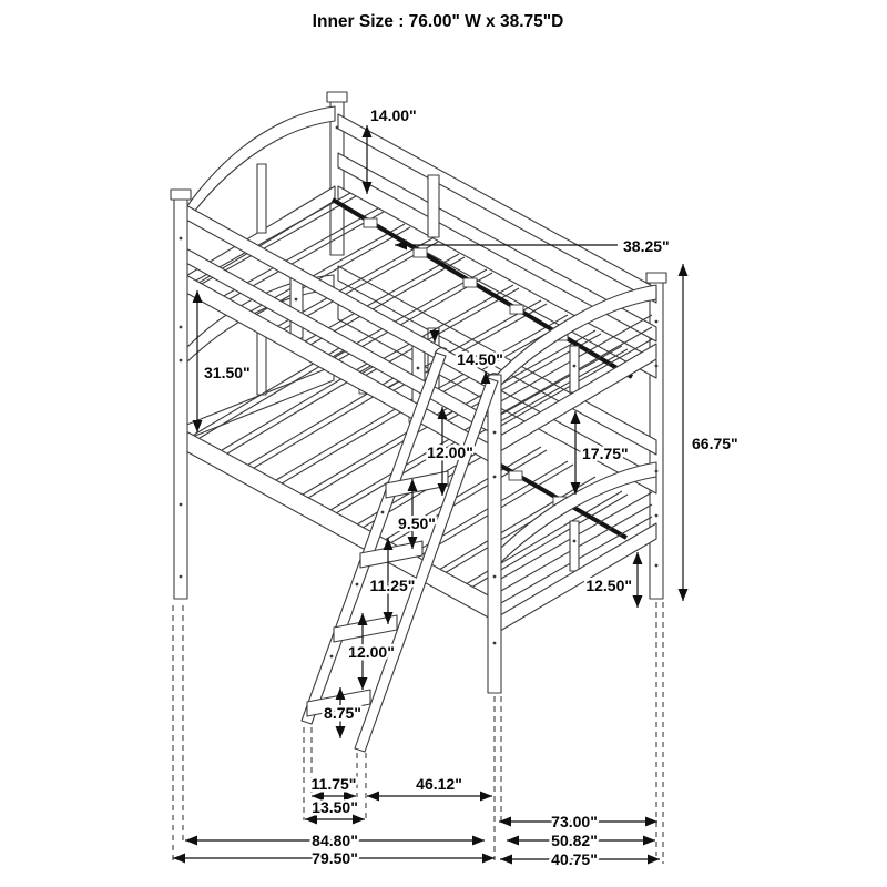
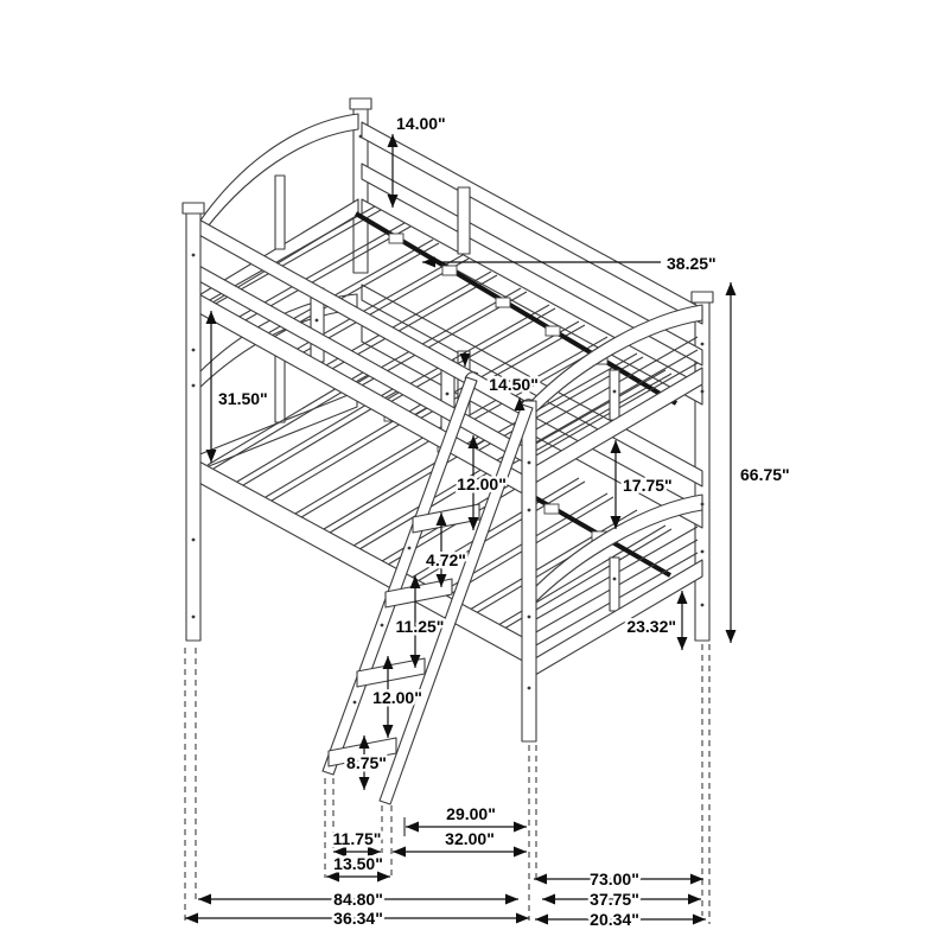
  14.00"
  38.25"
  31.50"
  14.50"
  12.00"
- 9.50"
+ 4.72"
  11.25"
  12.00"
  8.75"
  17.75"
  66.75"
- 12.50"
+ 23.32"
+ 29.00"
  11.75"
- 46.12"
+ 32.00"
  13.50"
  73.00"
  84.80"
- 50.82"
+ 37.75"
- 79.50"
+ 36.34"
- 40.75"
+ 20.34"
- Inner Size : 76.00" W x 38.75"D
